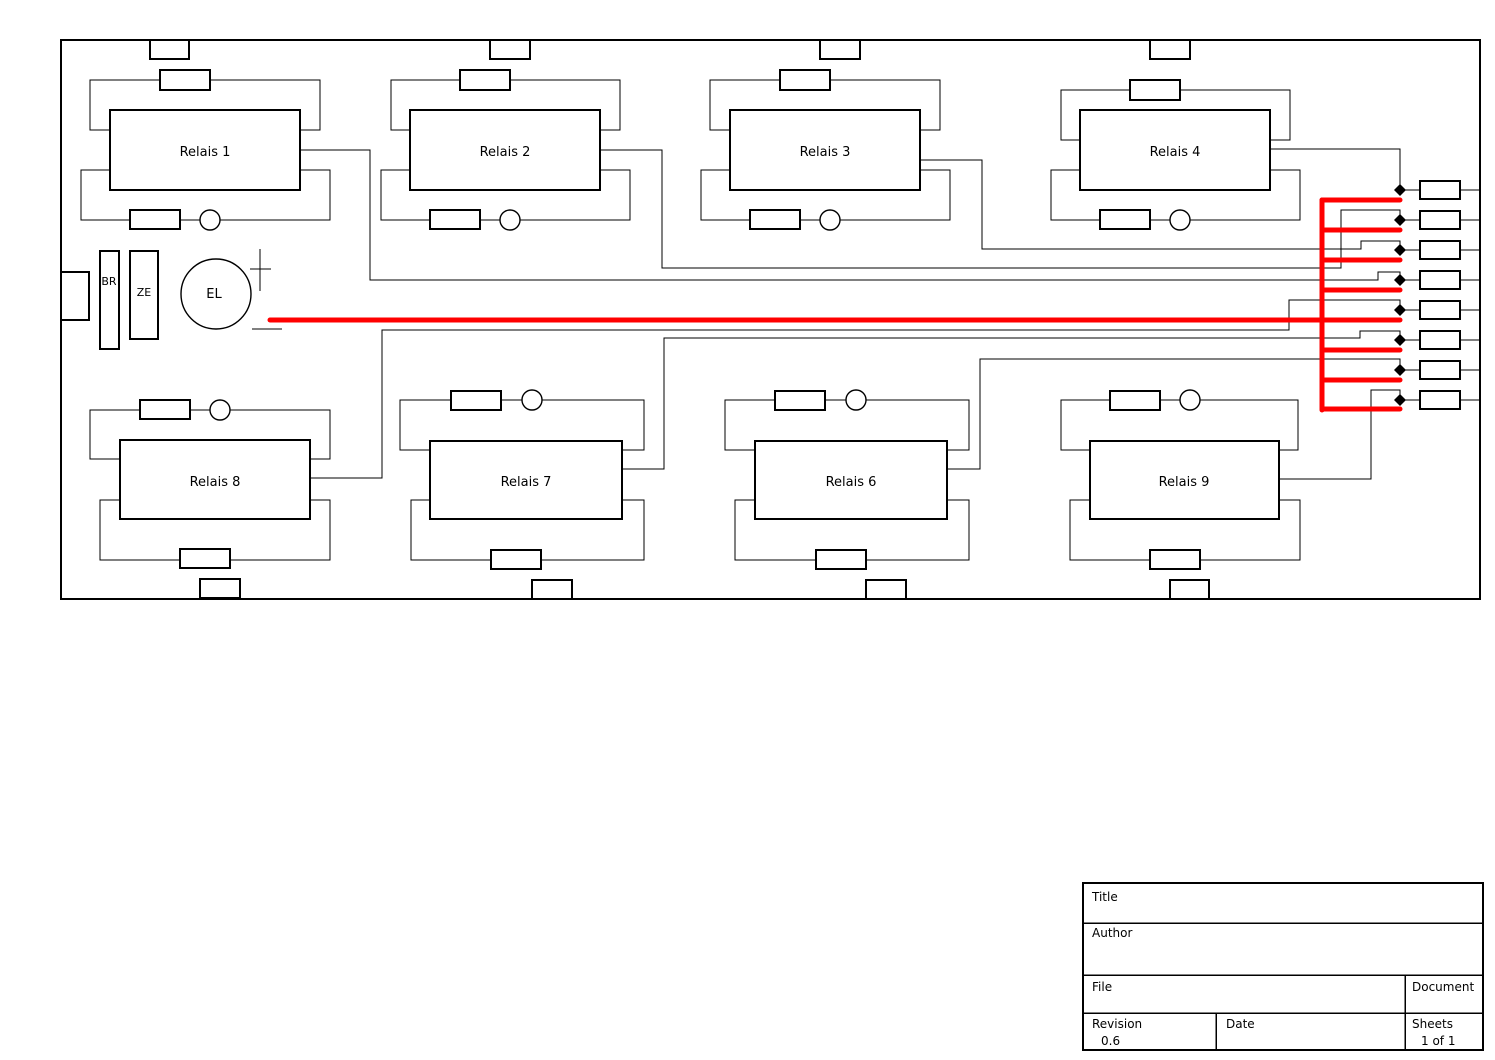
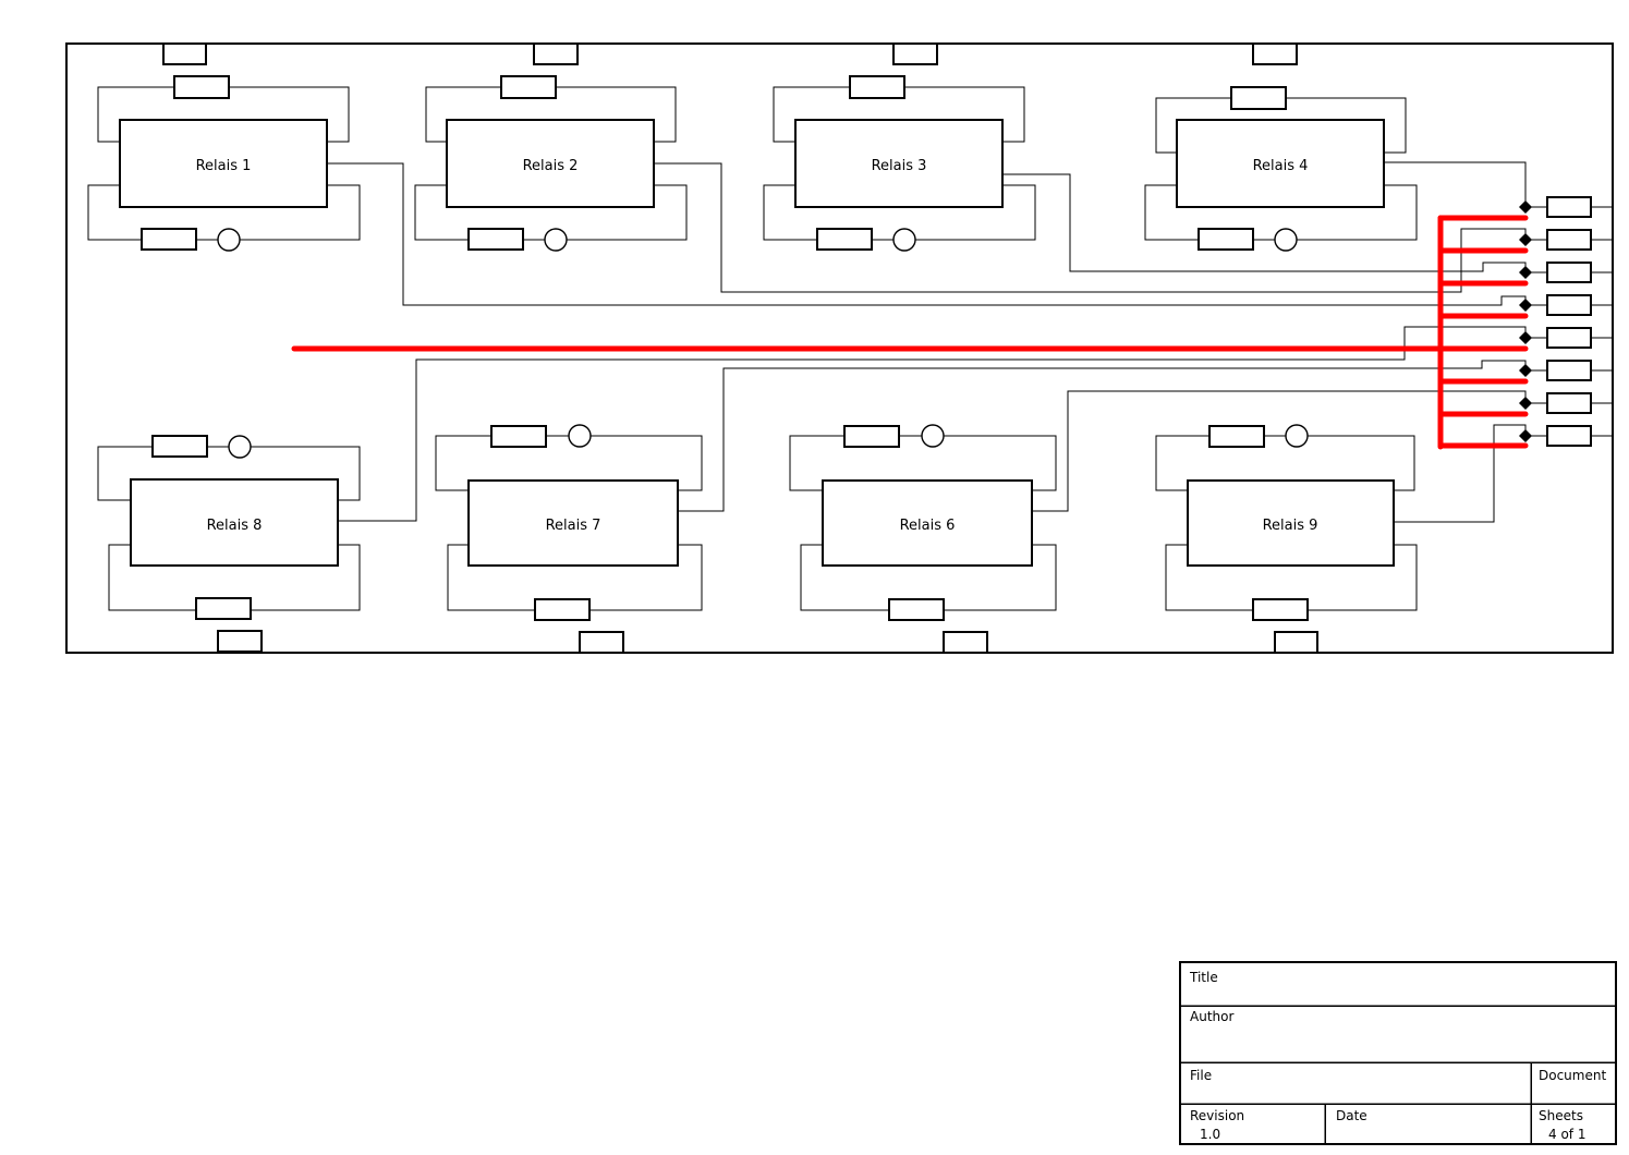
  Relais 1
  Relais 2
  Relais 3
  Relais 4
  Relais 8
  Relais 7
  Relais 6
  Relais 9
- BR
- ZE
- EL
  Title
  Author
  File
  Document
  Revision
- 0.6
+ 1.0
  Date
  Sheets
- 1 of 1
+ 4 of 1
